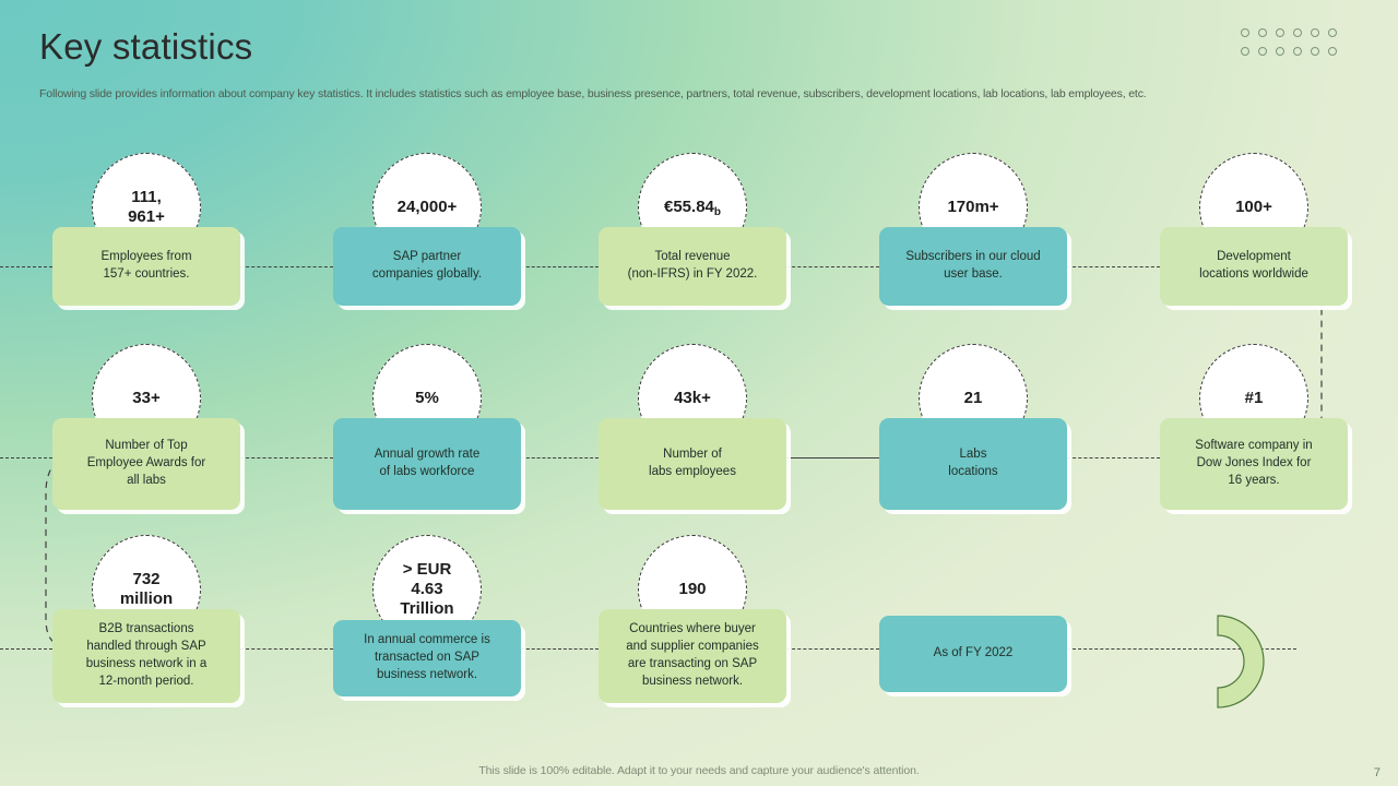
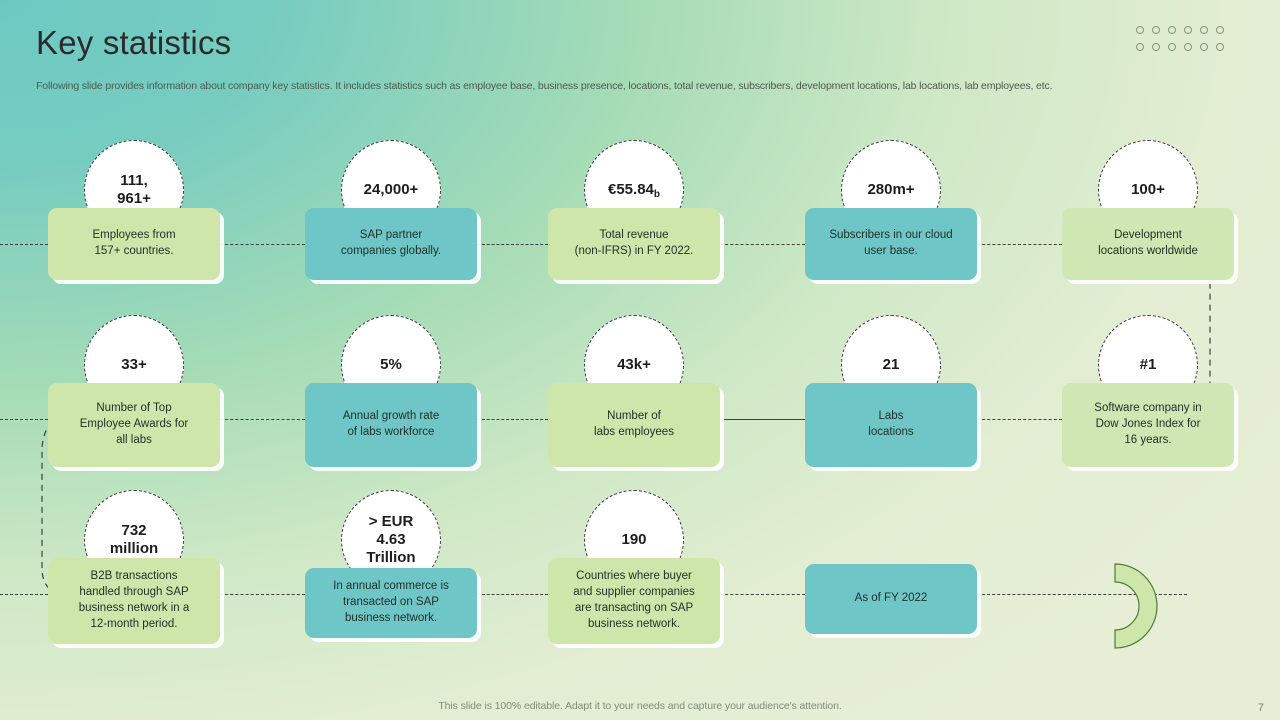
  Key statistics
- Following slide provides information about company key statistics. It includes statistics such as employee base, business presence, partners, total revenue, subscribers, development locations, lab locations, lab employees, etc.
+ Following slide provides information about company key statistics. It includes statistics such as employee base, business presence, locations, total revenue, subscribers, development locations, lab locations, lab employees, etc.
  111,
  961+
  Employees from
  157+ countries.
  24,000+
  SAP partner
  companies globally.
  €55.84b
  Total revenue
  (non-IFRS) in FY 2022.
- 170m+
+ 280m+
  Subscribers in our cloud
  user base.
  100+
  Development
  locations worldwide
  33+
  Number of Top
  Employee Awards for
  all labs
  5%
  Annual growth rate
  of labs workforce
  43k+
  Number of
  labs employees
  21
  Labs
  locations
  #1
  Software company in
  Dow Jones Index for
  16 years.
  732
  million
  B2B transactions
  handled through SAP
  business network in a
  12-month period.
  > EUR
  4.63
  Trillion
  In annual commerce is
  transacted on SAP
  business network.
  190
  Countries where buyer
  and supplier companies
  are transacting on SAP
  business network.
  As of FY 2022
  This slide is 100% editable. Adapt it to your needs and capture your audience's attention.
  7
